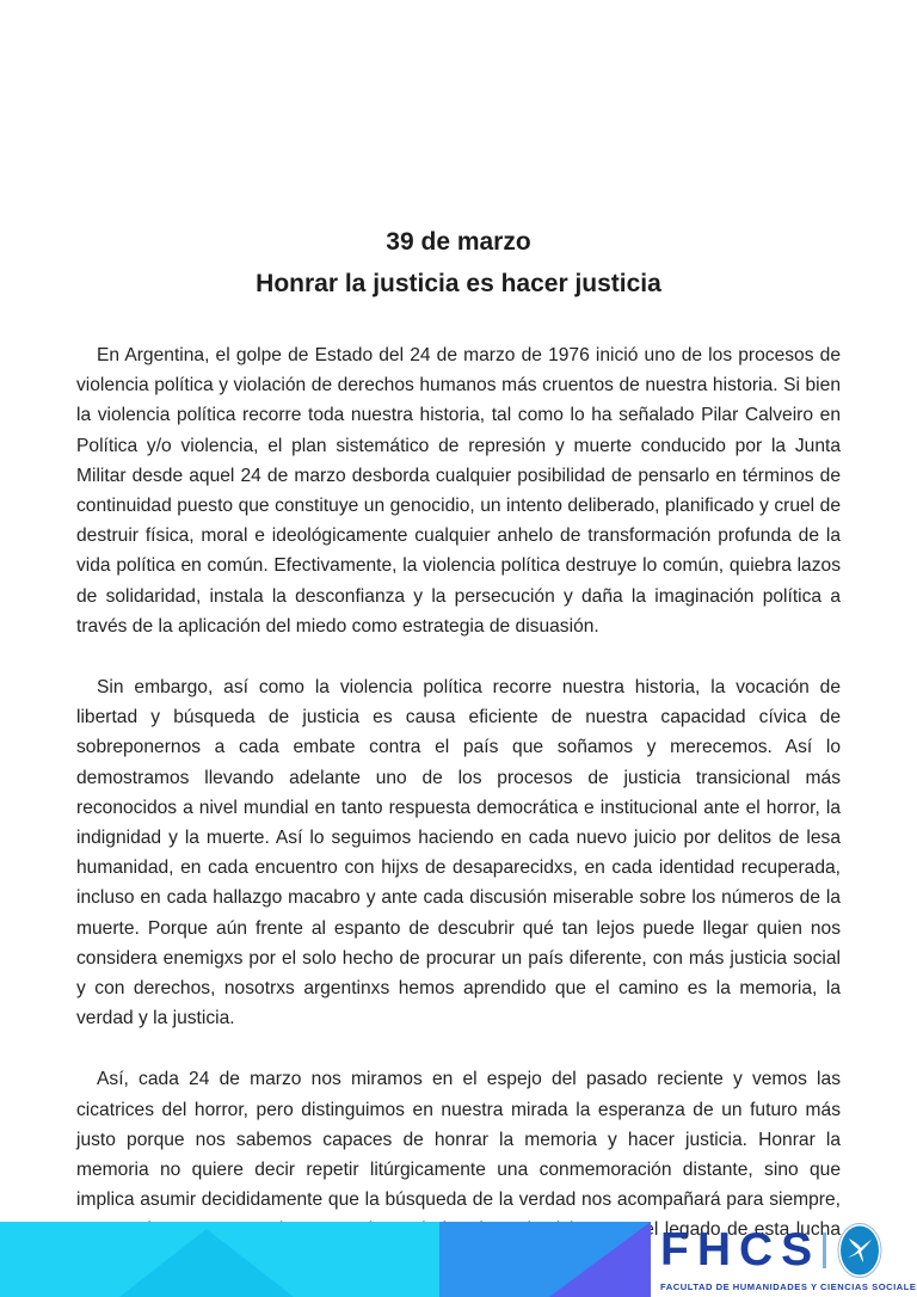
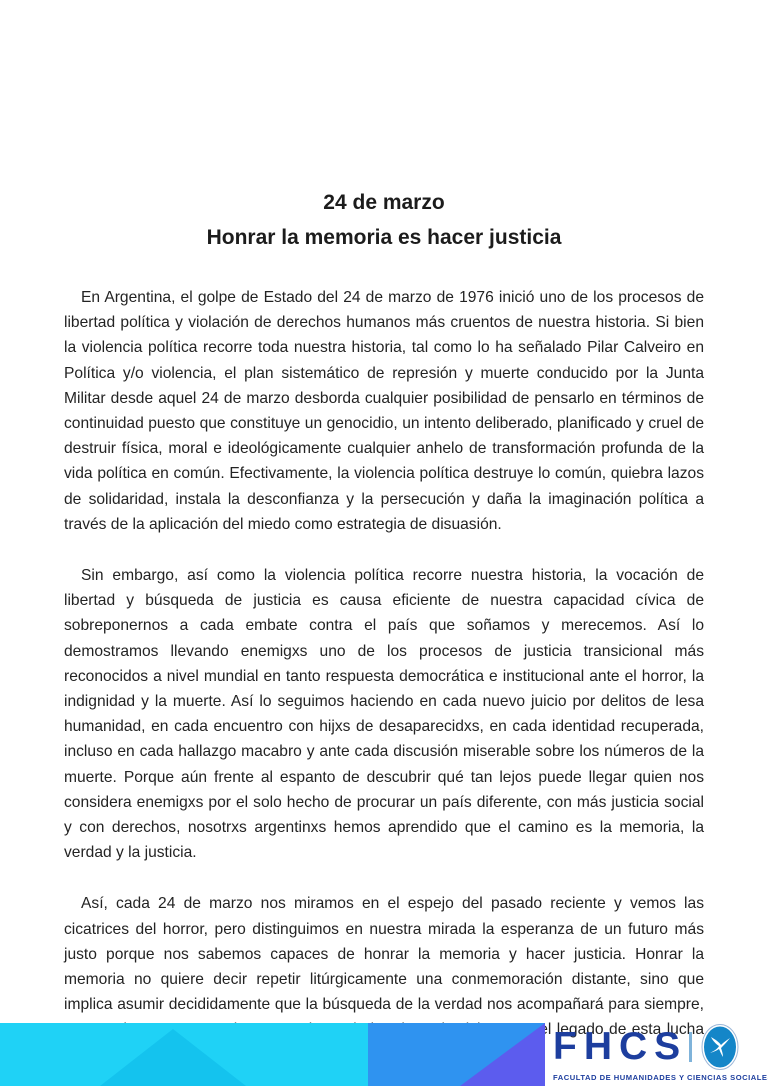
- 39 de marzo
+ 24 de marzo
- Honrar la justicia es hacer justicia
+ Honrar la memoria es hacer justicia
- En Argentina, el golpe de Estado del 24 de marzo de 1976 inició uno de los procesos de violencia política y violación de derechos humanos más cruentos de nuestra historia. Si bien la violencia política recorre toda nuestra historia, tal como lo ha señalado Pilar Calveiro en Política y/o violencia, el plan sistemático de represión y muerte conducido por la Junta Militar desde aquel 24 de marzo desborda cualquier posibilidad de pensarlo en términos de continuidad puesto que constituye un genocidio, un intento deliberado, planificado y cruel de destruir física, moral e ideológicamente cualquier anhelo de transformación profunda de la vida política en común. Efectivamente, la violencia política destruye lo común, quiebra lazos de solidaridad, instala la desconfianza y la persecución y daña la imaginación política a través de la aplicación del miedo como estrategia de disuasión.
+ En Argentina, el golpe de Estado del 24 de marzo de 1976 inició uno de los procesos de libertad política y violación de derechos humanos más cruentos de nuestra historia. Si bien la violencia política recorre toda nuestra historia, tal como lo ha señalado Pilar Calveiro en Política y/o violencia, el plan sistemático de represión y muerte conducido por la Junta Militar desde aquel 24 de marzo desborda cualquier posibilidad de pensarlo en términos de continuidad puesto que constituye un genocidio, un intento deliberado, planificado y cruel de destruir física, moral e ideológicamente cualquier anhelo de transformación profunda de la vida política en común. Efectivamente, la violencia política destruye lo común, quiebra lazos de solidaridad, instala la desconfianza y la persecución y daña la imaginación política a través de la aplicación del miedo como estrategia de disuasión.
- Sin embargo, así como la violencia política recorre nuestra historia, la vocación de libertad y búsqueda de justicia es causa eficiente de nuestra capacidad cívica de sobreponernos a cada embate contra el país que soñamos y merecemos. Así lo demostramos llevando adelante uno de los procesos de justicia transicional más reconocidos a nivel mundial en tanto respuesta democrática e institucional ante el horror, la indignidad y la muerte. Así lo seguimos haciendo en cada nuevo juicio por delitos de lesa humanidad, en cada encuentro con hijxs de desaparecidxs, en cada identidad recuperada, incluso en cada hallazgo macabro y ante cada discusión miserable sobre los números de la muerte. Porque aún frente al espanto de descubrir qué tan lejos puede llegar quien nos considera enemigxs por el solo hecho de procurar un país diferente, con más justicia social y con derechos, nosotrxs argentinxs hemos aprendido que el camino es la memoria, la verdad y la justicia.
+ Sin embargo, así como la violencia política recorre nuestra historia, la vocación de libertad y búsqueda de justicia es causa eficiente de nuestra capacidad cívica de sobreponernos a cada embate contra el país que soñamos y merecemos. Así lo demostramos llevando enemigxs uno de los procesos de justicia transicional más reconocidos a nivel mundial en tanto respuesta democrática e institucional ante el horror, la indignidad y la muerte. Así lo seguimos haciendo en cada nuevo juicio por delitos de lesa humanidad, en cada encuentro con hijxs de desaparecidxs, en cada identidad recuperada, incluso en cada hallazgo macabro y ante cada discusión miserable sobre los números de la muerte. Porque aún frente al espanto de descubrir qué tan lejos puede llegar quien nos considera enemigxs por el solo hecho de procurar un país diferente, con más justicia social y con derechos, nosotrxs argentinxs hemos aprendido que el camino es la memoria, la verdad y la justicia.
  Así, cada 24 de marzo nos miramos en el espejo del pasado reciente y vemos las cicatrices del horror, pero distinguimos en nuestra mirada la esperanza de un futuro más justo porque nos sabemos capaces de honrar la memoria y hacer justicia. Honrar la memoria no quiere decir repetir litúrgicamente una conmemoración distante, sino que implica asumir decididamente que la búsqueda de la verdad nos acompañará para siempre, l legado de esta lucha
  FHCS
  FACULTAD DE HUMANIDADES Y CIENCIAS SOCIALE
